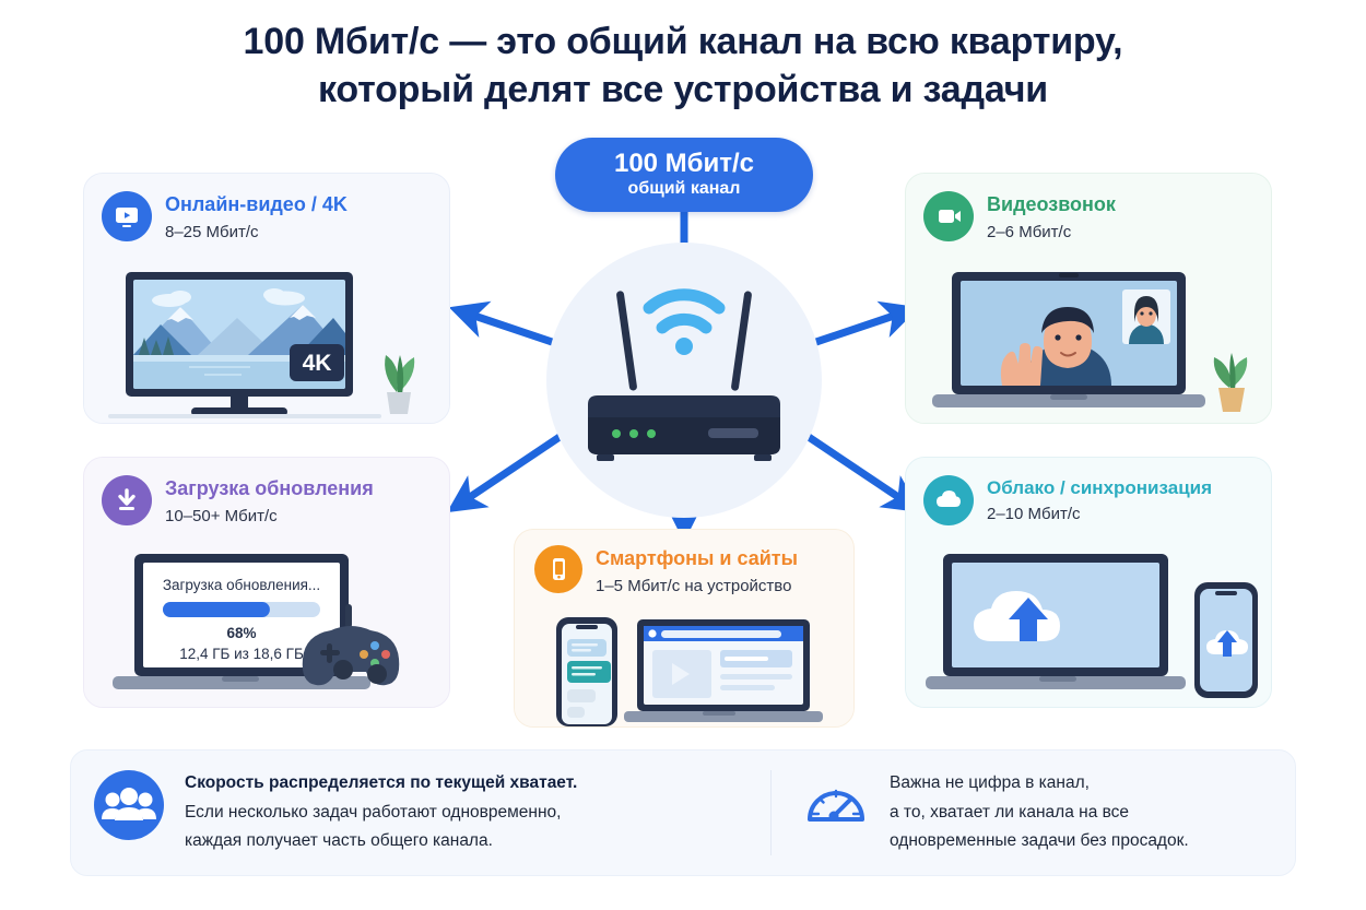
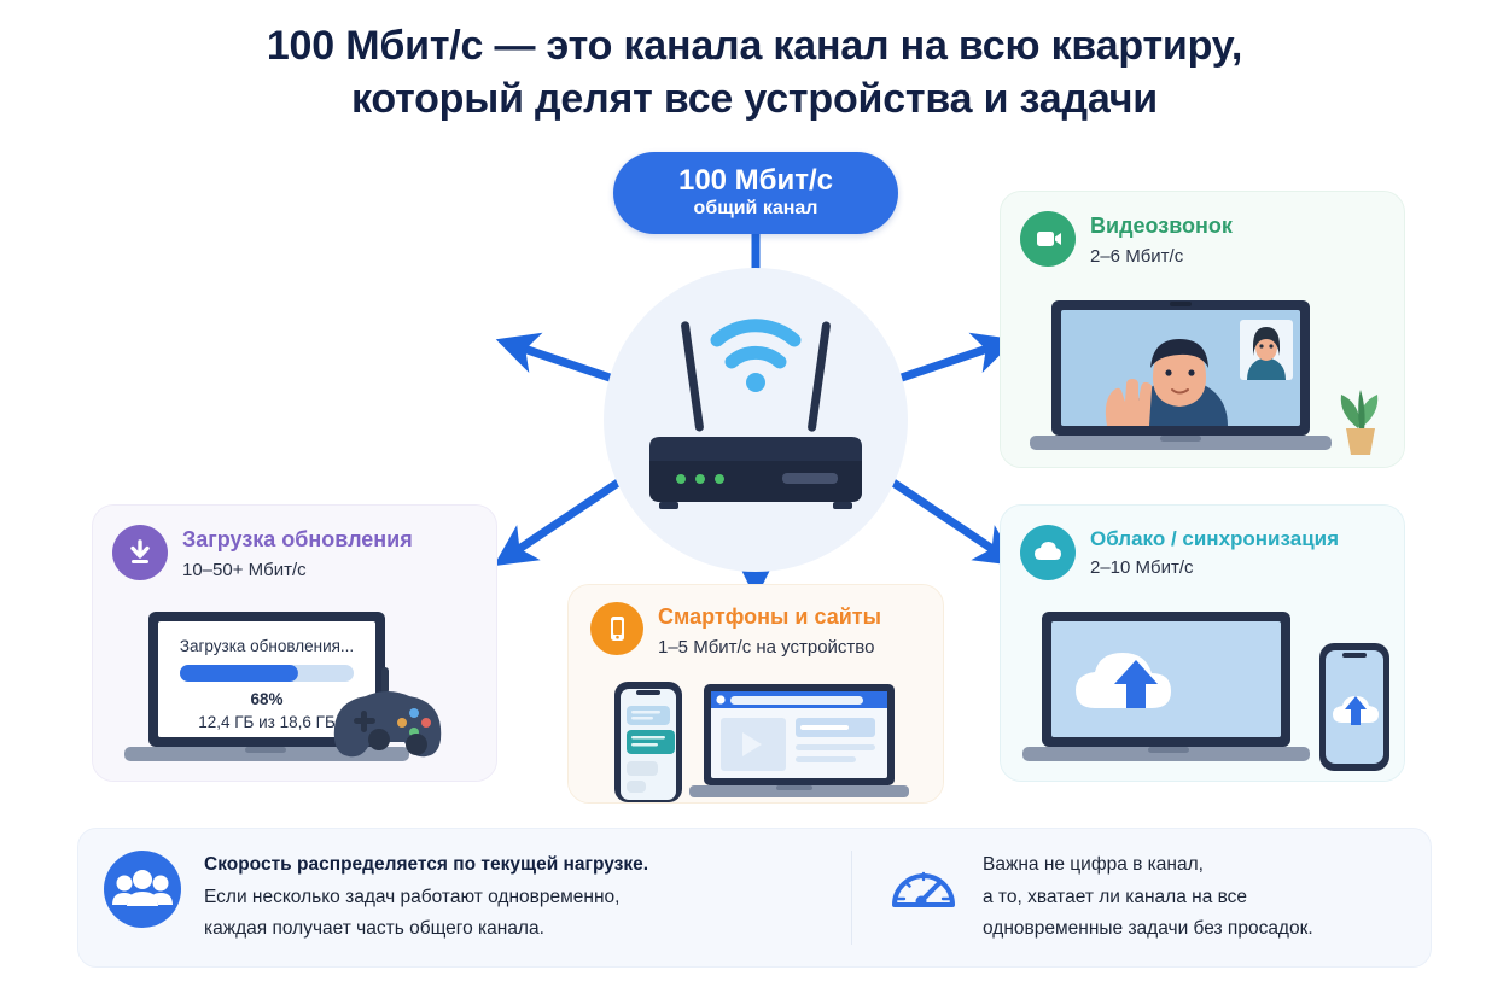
- 100 Мбит/с — это общий канал на всю квартиру,
+ 100 Мбит/с — это канала канал на всю квартиру,
  который делят все устройства и задачи
  100 Мбит/с
  общий канал
- Онлайн-видео / 4K
- 8–25 Мбит/с
- 4K
  Видеозвонок
  2–6 Мбит/с
  Загрузка обновления
  10–50+ Мбит/с
  Загрузка обновления...
  68%
  12,4 ГБ из 18,6 ГБ
  Облако / синхронизация
  2–10 Мбит/с
  Смартфоны и сайты
  1–5 Мбит/с на устройство
- Скорость распределяется по текущей хватает.
+ Скорость распределяется по текущей нагрузке.
  Если несколько задач работают одновременно,
  каждая получает часть общего канала.
  Важна не цифра в канал,
  а то, хватает ли канала на все
  одновременные задачи без просадок.
